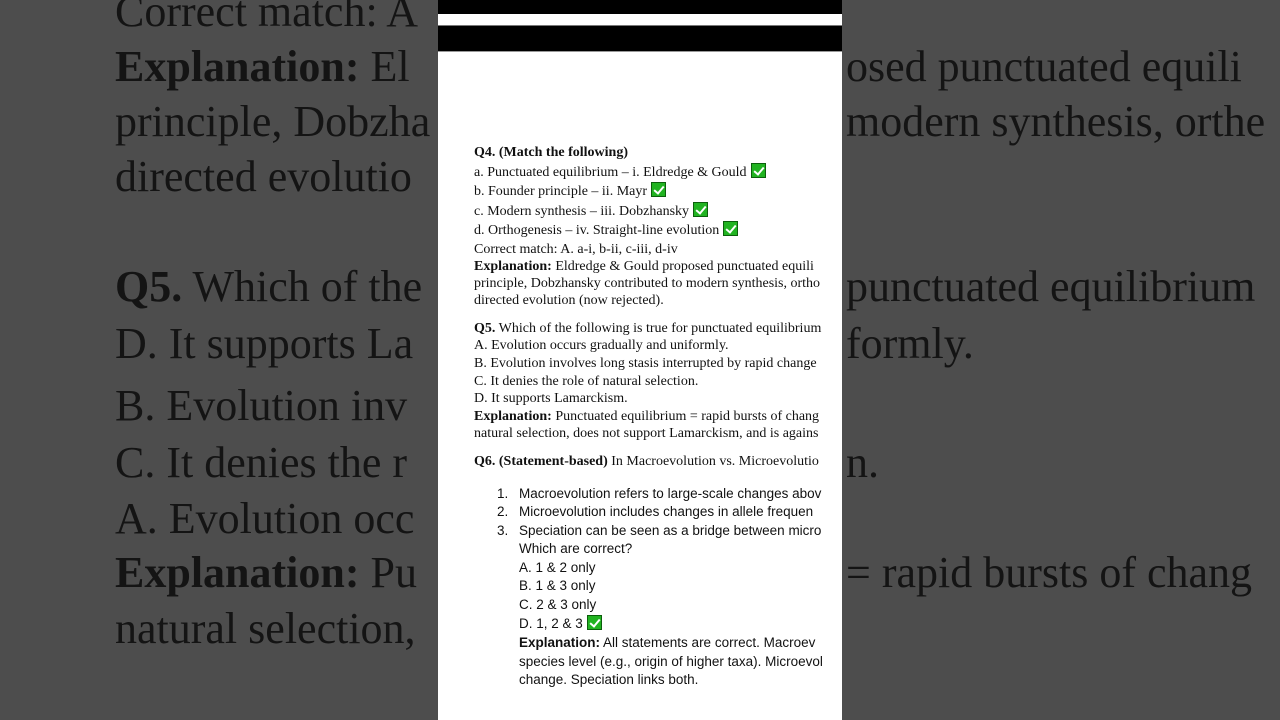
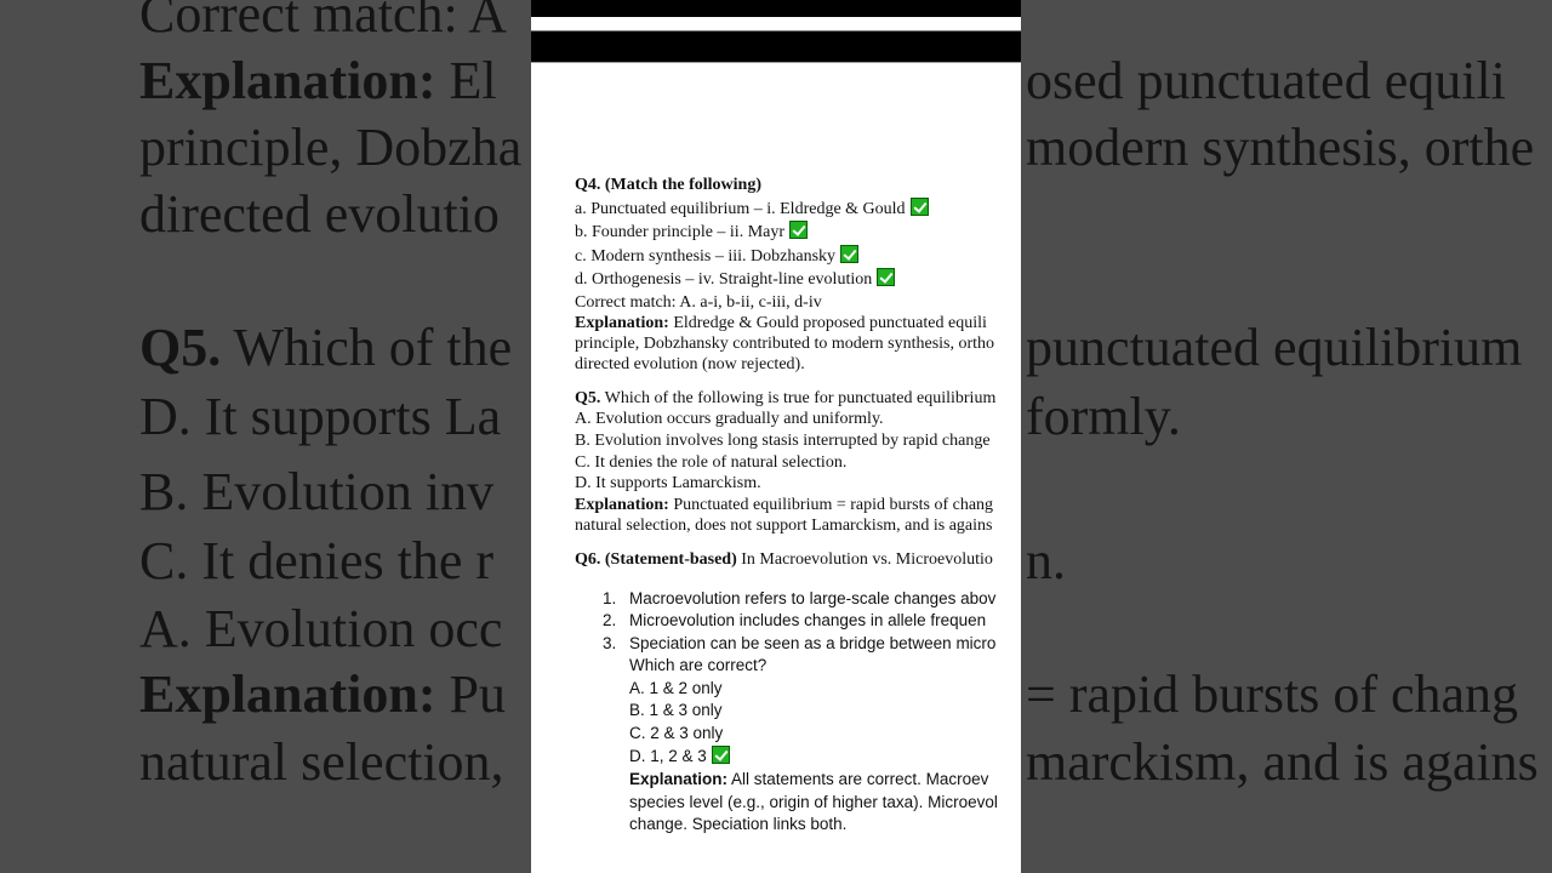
  Correct match: A
  Explanation: El
  principle, Dobzha
  directed evolutio
  Q5. Which of the
  D. It supports La
  B. Evolution inv
  C. It denies the r
  A. Evolution occ
  Explanation: Pu
  natural selection,
  osed punctuated equili
  modern synthesis, orthe
  punctuated equilibrium
  formly.
  n.
  = rapid bursts of chang
+ marckism, and is agains
  Q4. (Match the following)
  a. Punctuated equilibrium – i. Eldredge & Gould
  b. Founder principle – ii. Mayr
  c. Modern synthesis – iii. Dobzhansky
  d. Orthogenesis – iv. Straight-line evolution
  Correct match: A. a-i, b-ii, c-iii, d-iv
  Explanation: Eldredge & Gould proposed punctuated equili
  principle, Dobzhansky contributed to modern synthesis, ortho
  directed evolution (now rejected).
  Q5. Which of the following is true for punctuated equilibrium
  A. Evolution occurs gradually and uniformly.
  B. Evolution involves long stasis interrupted by rapid change
  C. It denies the role of natural selection.
  D. It supports Lamarckism.
  Explanation: Punctuated equilibrium = rapid bursts of chang
  natural selection, does not support Lamarckism, and is agains
  Q6. (Statement-based) In Macroevolution vs. Microevolutio
  1. Macroevolution refers to large-scale changes abov
  2. Microevolution includes changes in allele frequen
  3. Speciation can be seen as a bridge between micro
  Which are correct?
  A. 1 & 2 only
  B. 1 & 3 only
  C. 2 & 3 only
  D. 1, 2 & 3
  Explanation: All statements are correct. Macroev
  species level (e.g., origin of higher taxa). Microevol
  change. Speciation links both.
